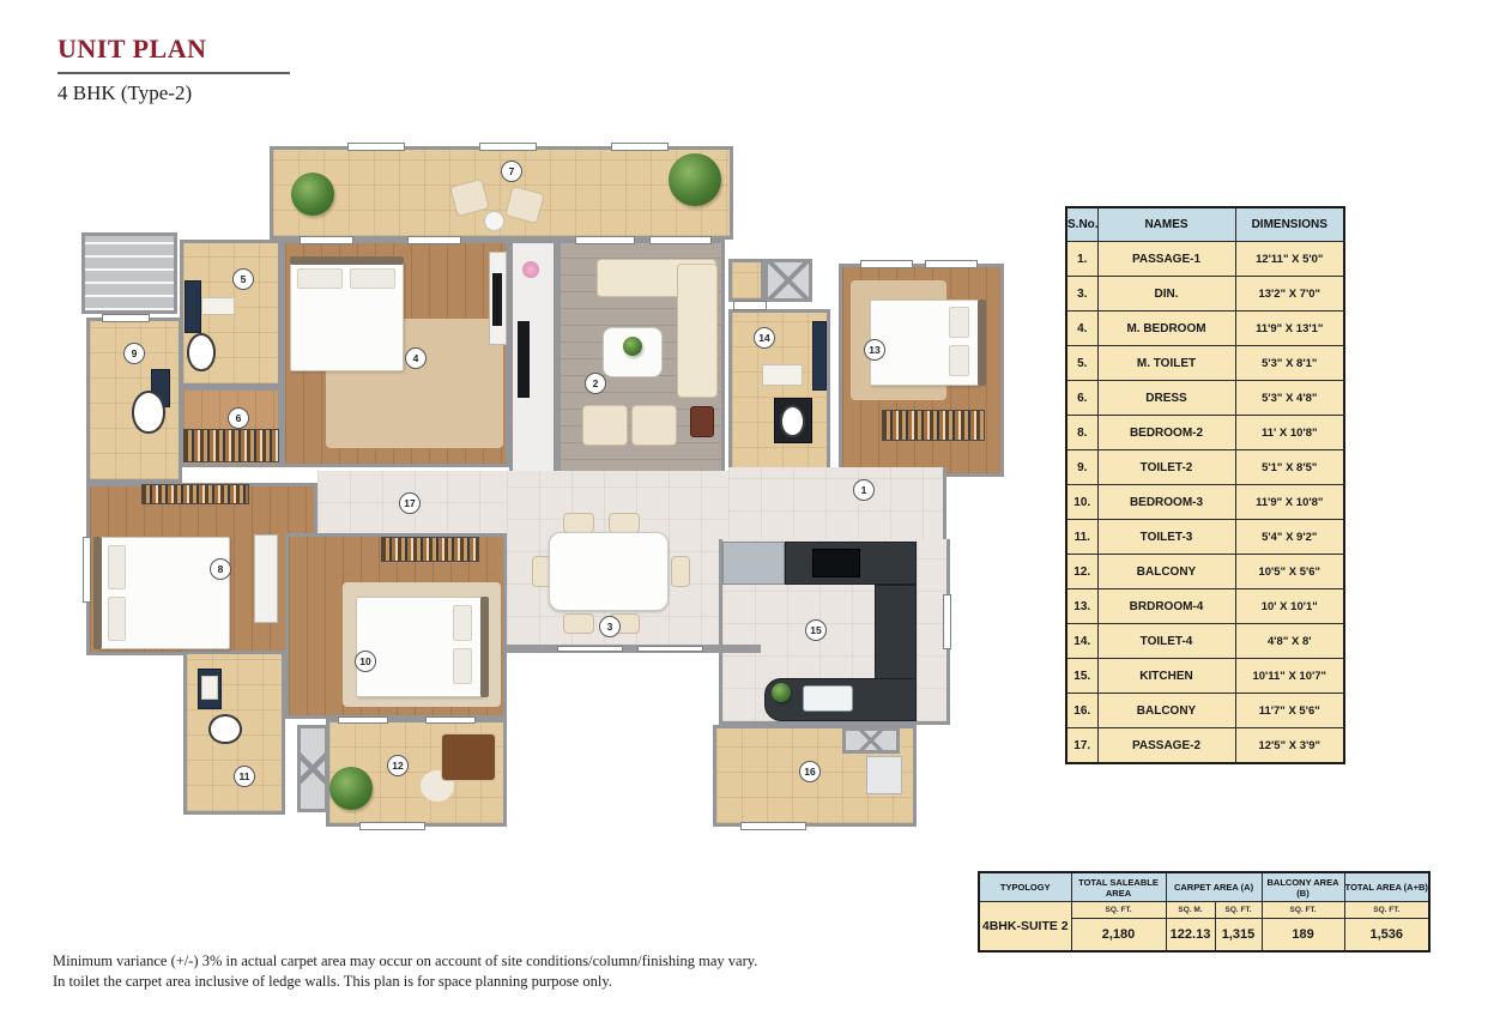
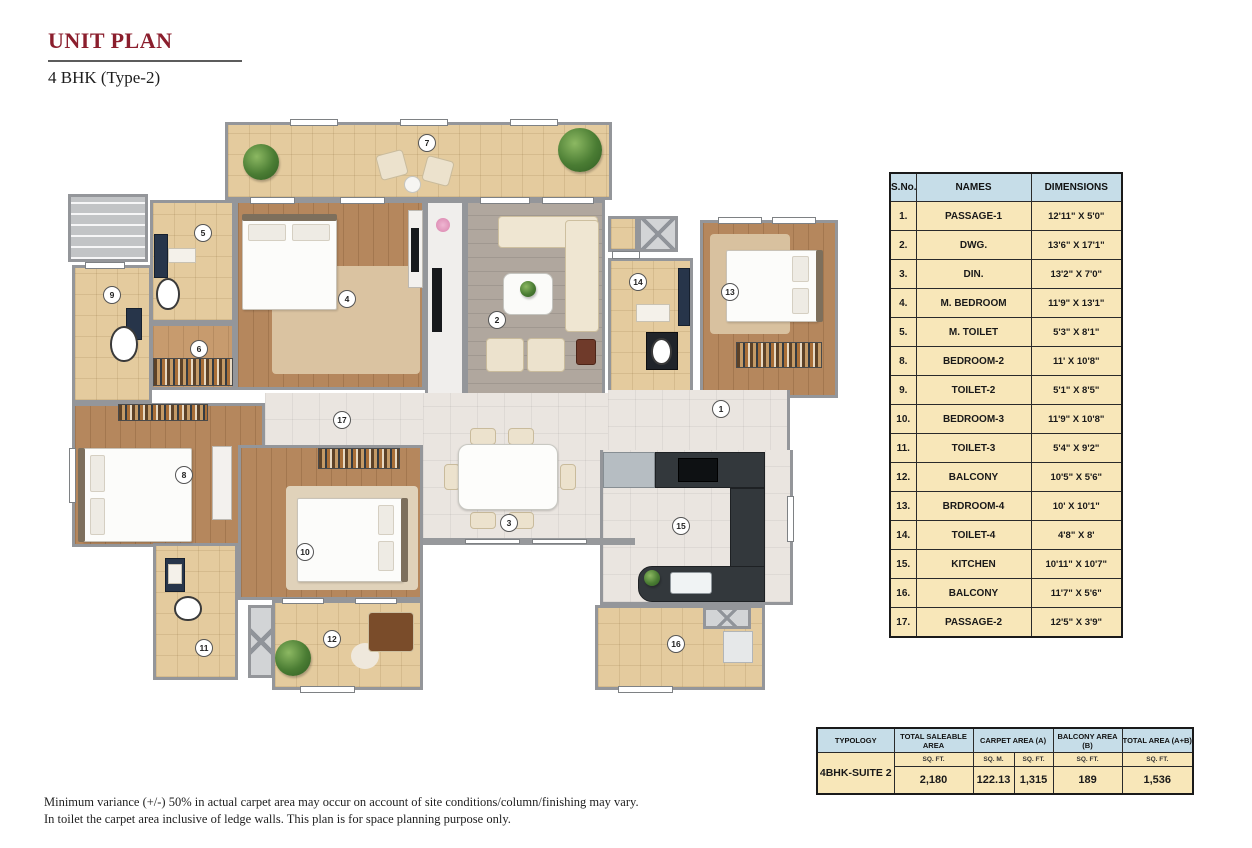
  UNIT PLAN
  4 BHK (Type-2)
  1
  2
  3
  4
  5
  6
  7
  8
  9
  10
  11
  12
  13
  14
  15
  16
  17
  S.No.	NAMES	DIMENSIONS
  1.	PASSAGE-1	12'11" X 5'0"
+ 2.	DWG.	13'6" X 17'1"
  3.	DIN.	13'2" X 7'0"
  4.	M. BEDROOM	11'9" X 13'1"
  5.	M. TOILET	5'3" X 8'1"
- 6.	DRESS	5'3" X 4'8"
  8.	BEDROOM-2	11' X 10'8"
  9.	TOILET-2	5'1" X 8'5"
  10.	BEDROOM-3	11'9" X 10'8"
  11.	TOILET-3	5'4" X 9'2"
  12.	BALCONY	10'5" X 5'6"
  13.	BRDROOM-4	10' X 10'1"
  14.	TOILET-4	4'8" X 8'
  15.	KITCHEN	10'11" X 10'7"
  16.	BALCONY	11'7" X 5'6"
  17.	PASSAGE-2	12'5" X 3'9"
  TYPOLOGY	TOTAL SALEABLE AREA	CARPET AREA (A)	BALCONY AREA (B)	TOTAL AREA (A+B)
  2,180	122.13	1,315	189	1,536
- Minimum variance (+/-) 3% in actual carpet area may occur on account of site conditions/column/finishing may vary.
+ Minimum variance (+/-) 50% in actual carpet area may occur on account of site conditions/column/finishing may vary.
  In toilet the carpet area inclusive of ledge walls. This plan is for space planning purpose only.
